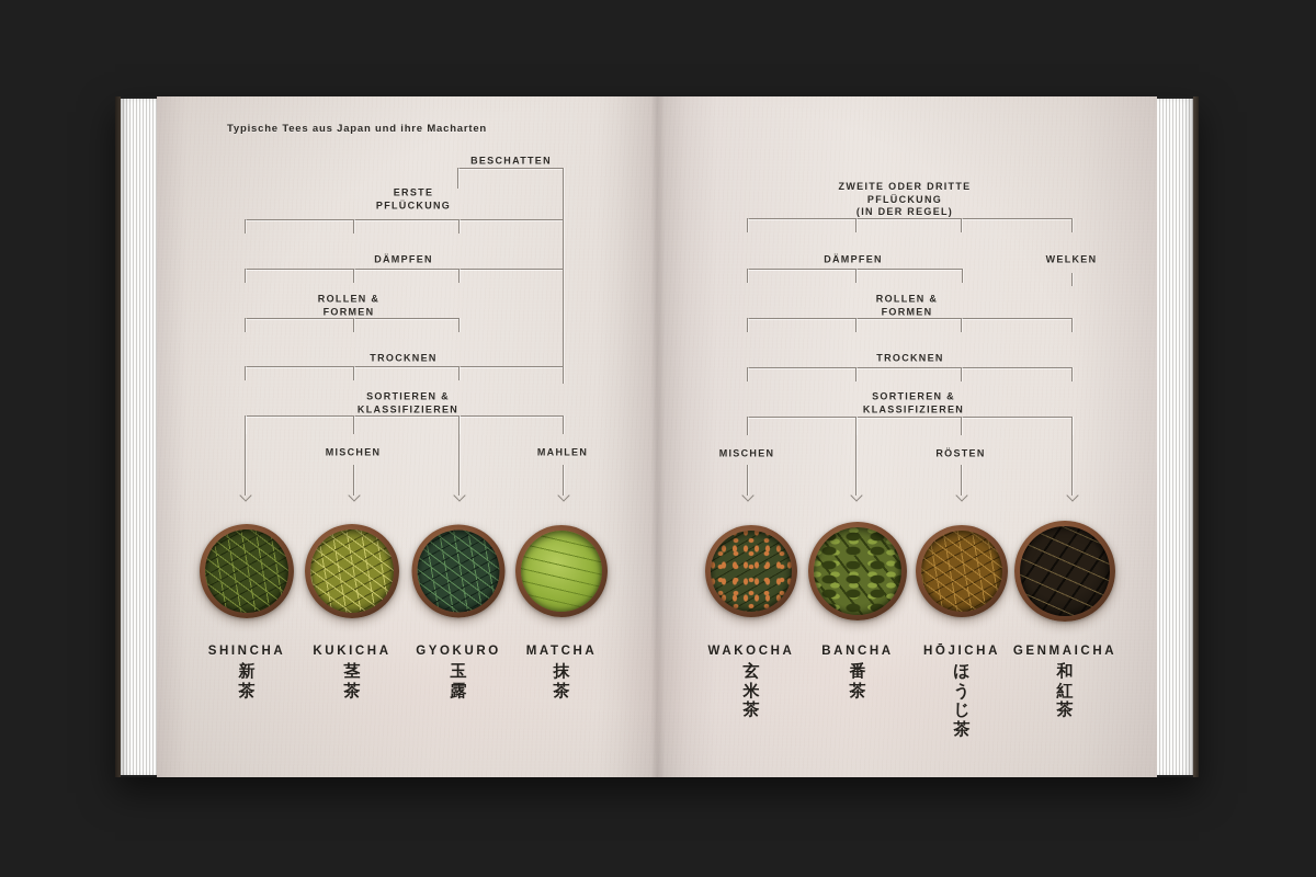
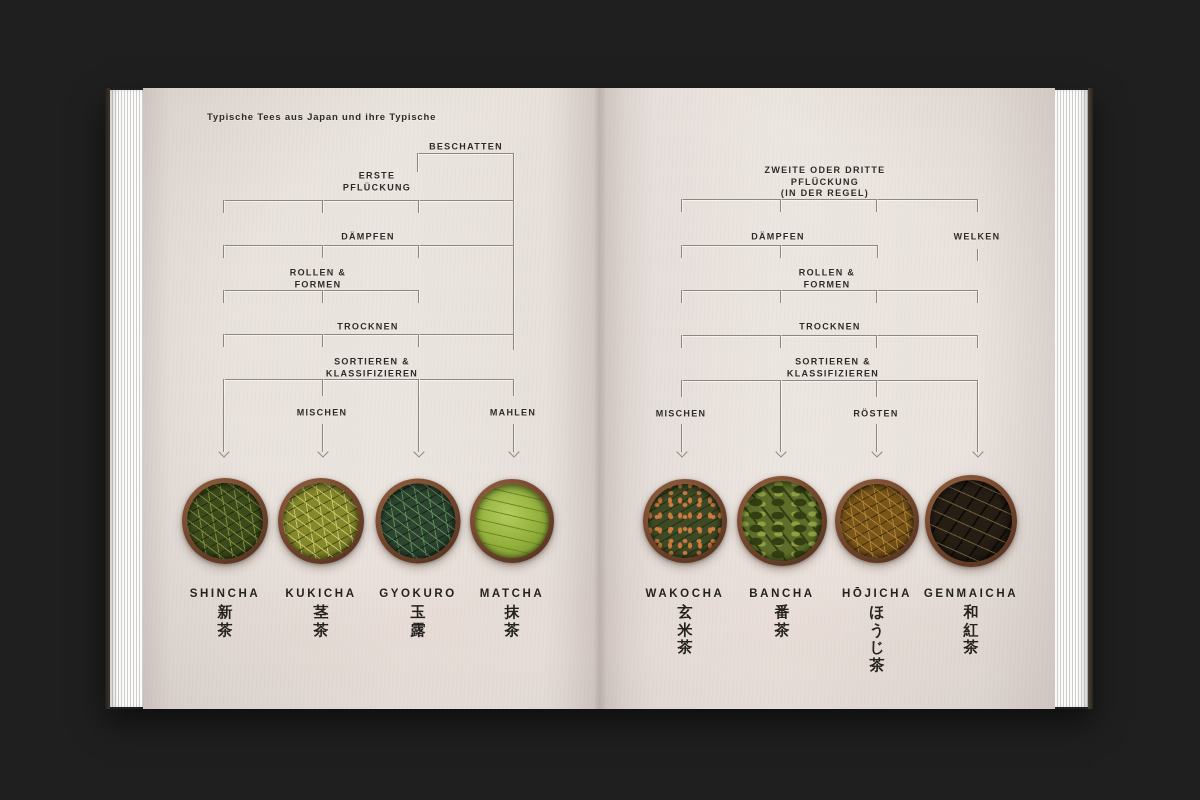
- Typische Tees aus Japan und ihre Macharten
+ Typische Tees aus Japan und ihre Typische
  BESCHATTEN
  ERSTE
  PFLÜCKUNG
  DÄMPFEN
  ROLLEN &
  FORMEN
  TROCKNEN
  SORTIEREN &
  KLASSIFIZIEREN
  MISCHEN
  MAHLEN
  ZWEITE ODER DRITTE
  PFLÜCKUNG
  (IN DER REGEL)
  DÄMPFEN
  WELKEN
  ROLLEN &
  FORMEN
  TROCKNEN
  SORTIEREN &
  KLASSIFIZIEREN
  MISCHEN
  RÖSTEN
  SHINCHA
  新
  茶
  KUKICHA
  茎
  茶
  GYOKURO
  玉
  露
  MATCHA
  抹
  茶
  WAKOCHA
  玄
  米
  茶
  BANCHA
  番
  茶
  HŌJICHA
  ほ
  う
  じ
  茶
  GENMAICHA
  和
  紅
  茶
